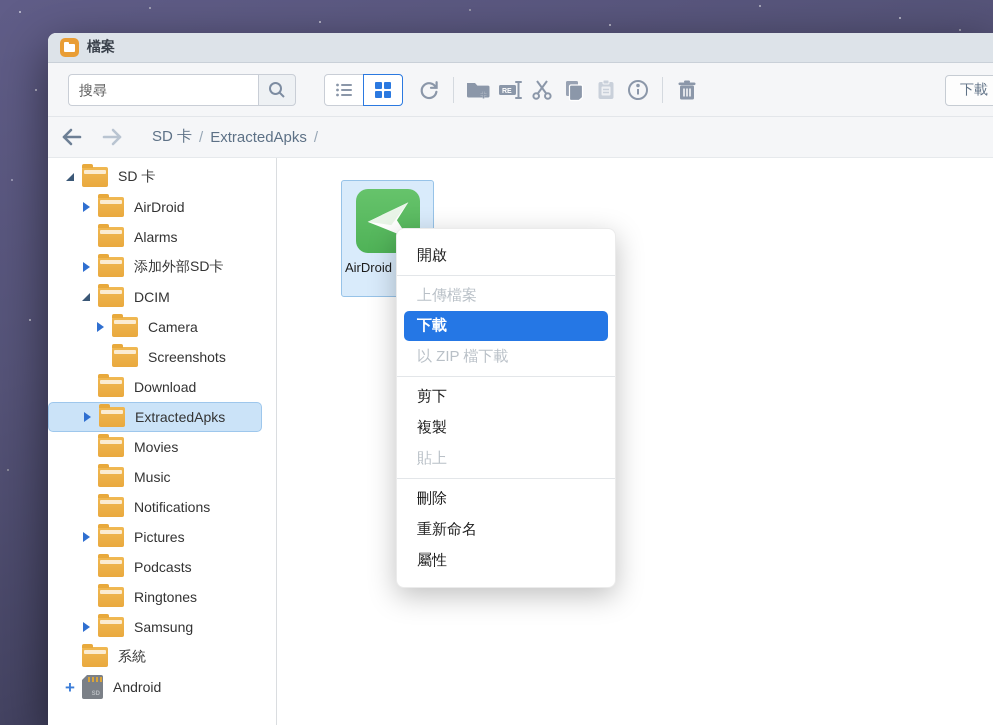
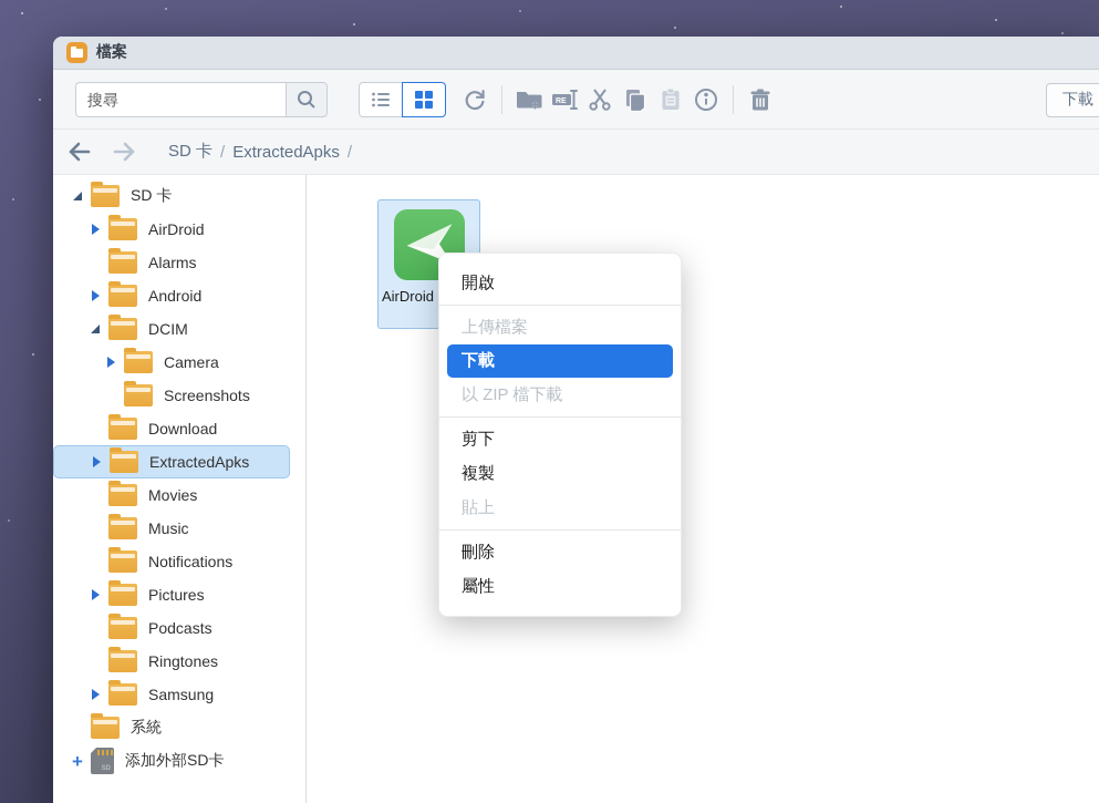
  檔案
  搜尋
  下載
  SD 卡
  /
  ExtractedApks
  /
  SD 卡
  AirDroid
  Alarms
- 添加外部SD卡
+ Android
  DCIM
  Camera
  Screenshots
  Download
  ExtractedApks
  Movies
  Music
  Notifications
  Pictures
  Podcasts
  Ringtones
  Samsung
  系統
  +
- Android
+ 添加外部SD卡
  AirDroid
  開啟
  上傳檔案
  下載
  以 ZIP 檔下載
  剪下
  複製
  貼上
  刪除
- 重新命名
  屬性
